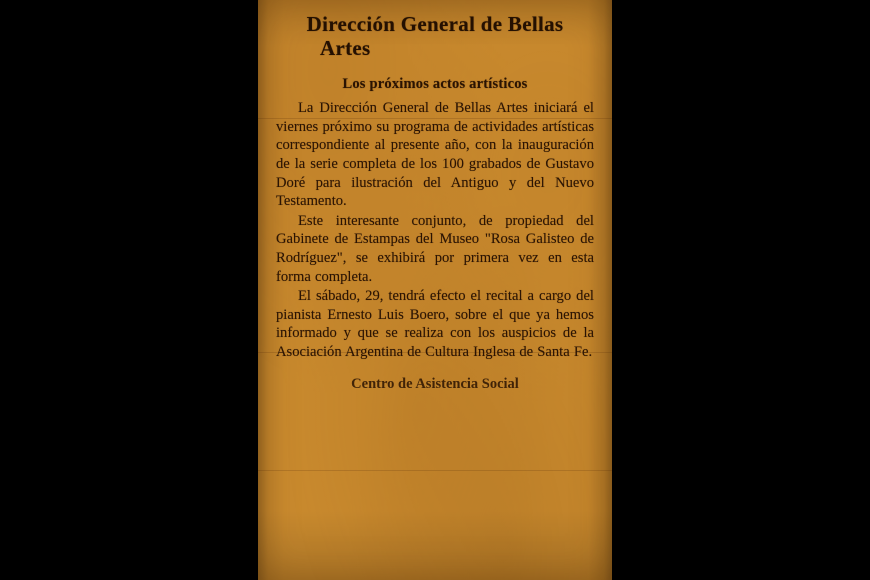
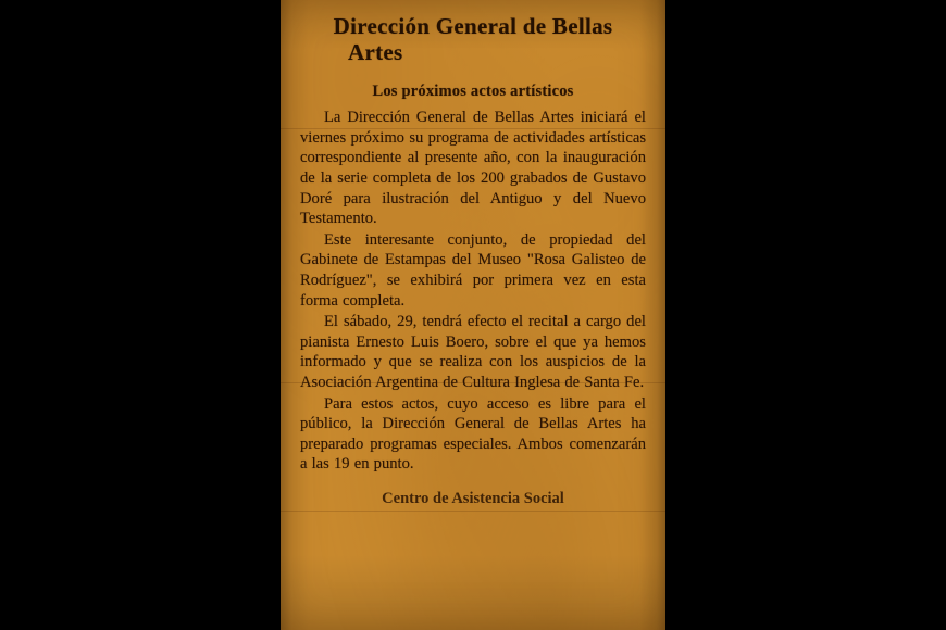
  Dirección General de Bellas
  Artes
  Los próximos actos artísticos
- La Dirección General de Bellas Artes iniciará el viernes próximo su programa de actividades artísticas correspondiente al presente año, con la inauguración de la serie completa de los 100 grabados de Gustavo Doré para ilustración del Antiguo y del Nuevo Testamento.
+ La Dirección General de Bellas Artes iniciará el viernes próximo su programa de actividades artísticas correspondiente al presente año, con la inauguración de la serie completa de los 200 grabados de Gustavo Doré para ilustración del Antiguo y del Nuevo Testamento.
  Este interesante conjunto, de propiedad del Gabinete de Estampas del Museo "Rosa Galisteo de Rodríguez", se exhibirá por primera vez en esta forma completa.
  El sábado, 29, tendrá efecto el recital a cargo del pianista Ernesto Luis Boero, sobre el que ya hemos informado y que se realiza con los auspicios de la Asociación Argentina de Cultura Inglesa de Santa Fe.
+ Para estos actos, cuyo acceso es libre para el público, la Dirección General de Bellas Artes ha preparado programas especiales. Ambos comenzarán a las 19 en punto.
  Centro de Asistencia Social
